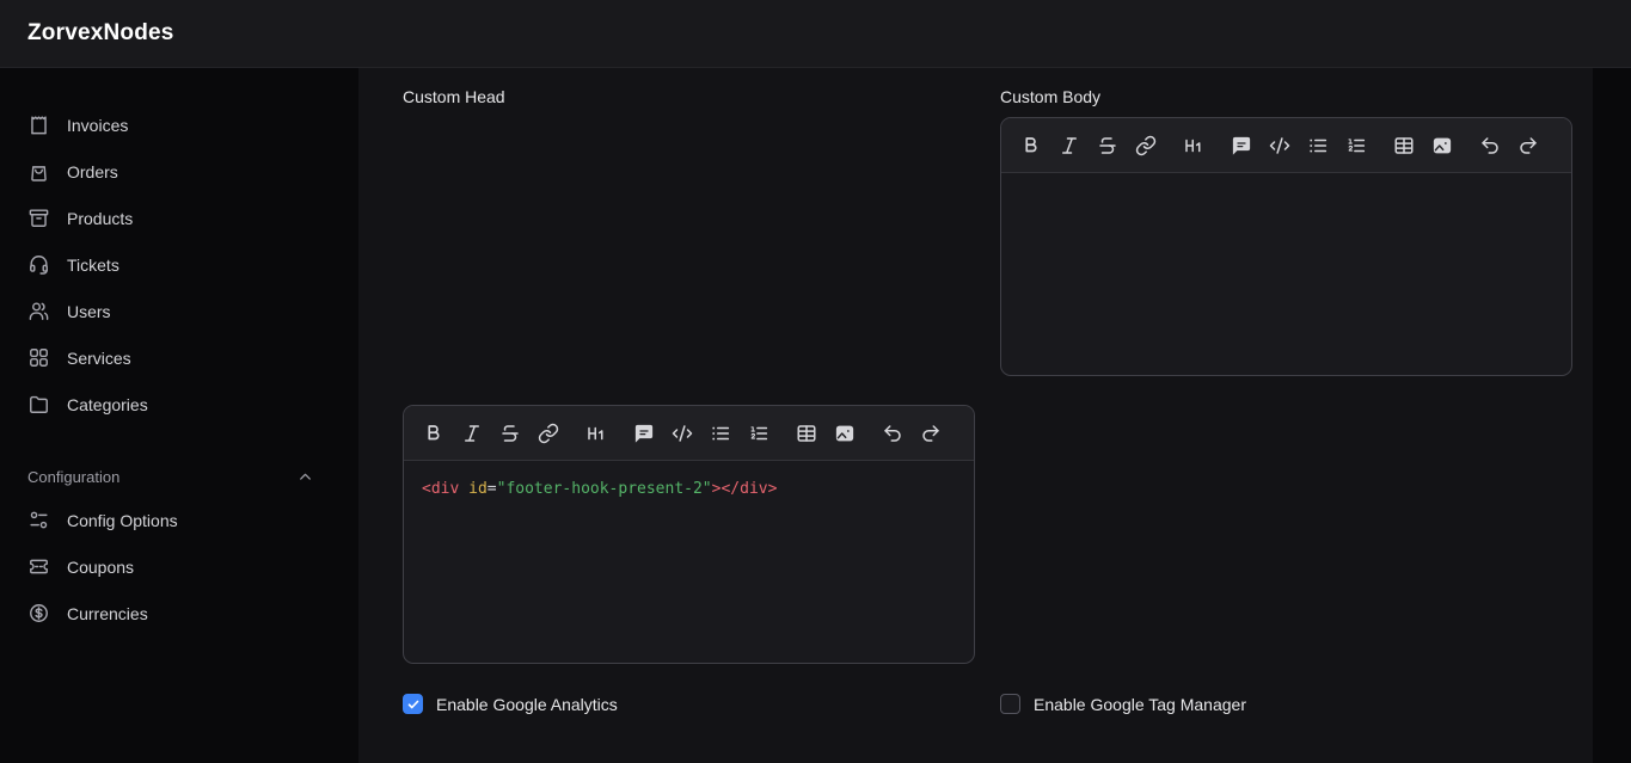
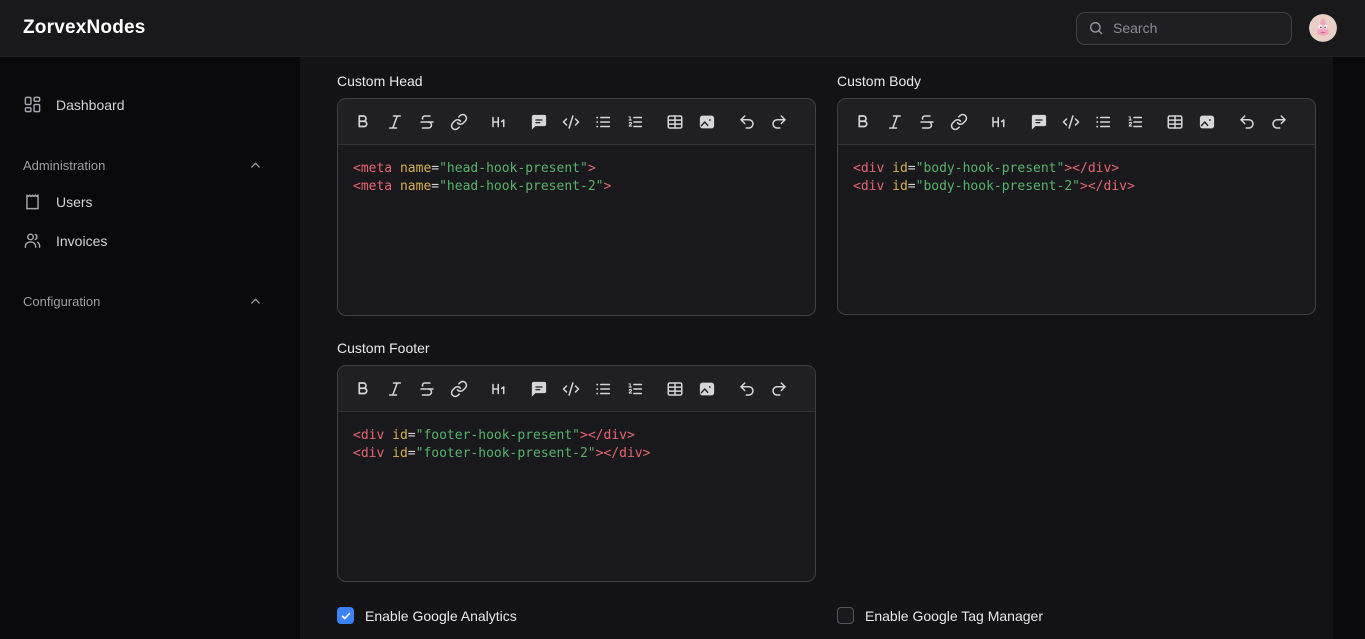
  ZorvexNodes
+ Search
+ Dashboard
+ Administration
- Invoices
+ Users
- Orders
- Products
- Tickets
- Users
+ Invoices
- Services
- Categories
  Configuration
- Config Options
- Coupons
- Currencies
  Custom Head
+ <meta name="head-hook-present">
+ <meta name="head-hook-present-2">
  Custom Body
+ <div id="body-hook-present"></div>
+ <div id="body-hook-present-2"></div>
+ Custom Footer
+ <div id="footer-hook-present"></div>
  <div id="footer-hook-present-2"></div>
  Enable Google Analytics
  Enable Google Tag Manager
